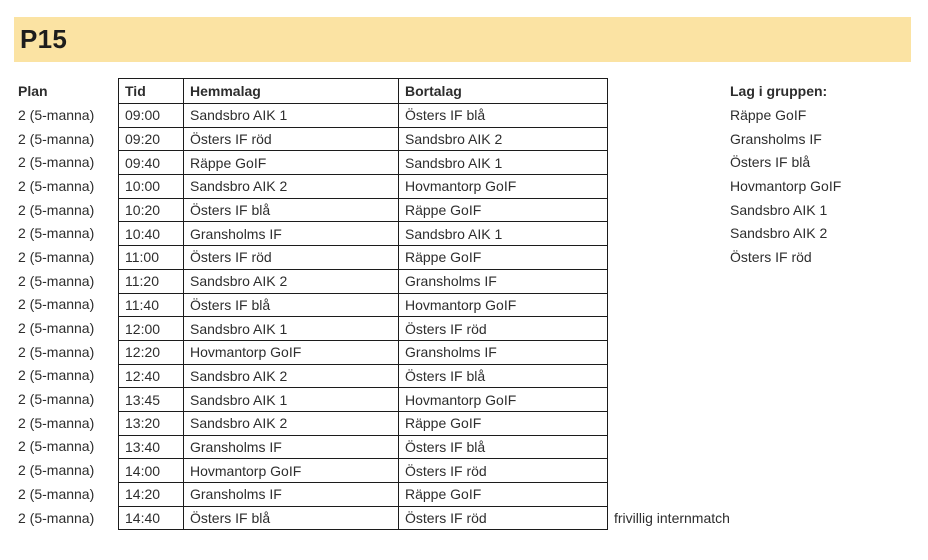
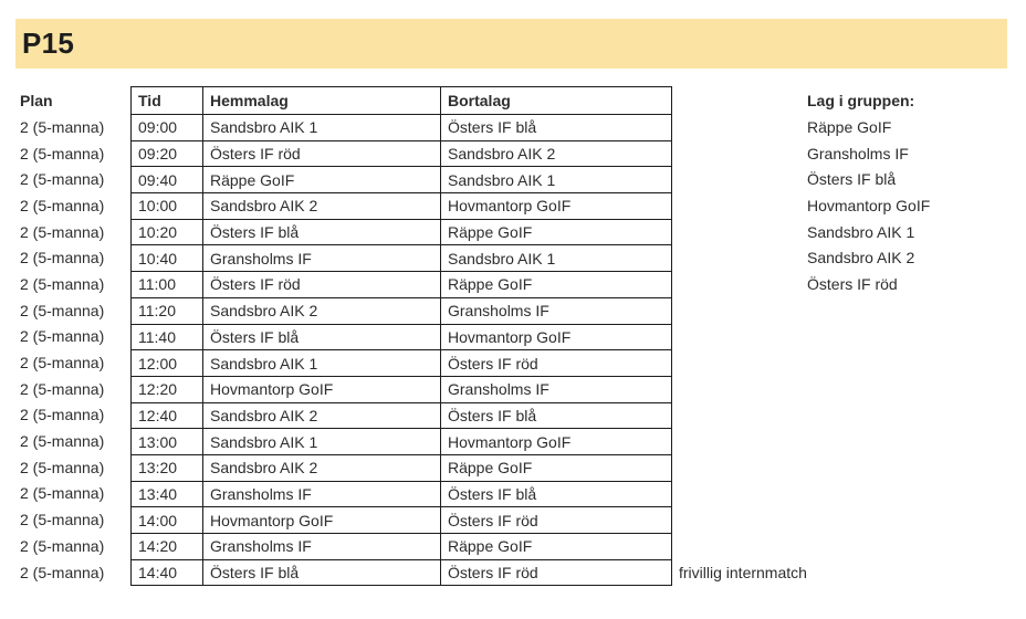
  P15
  Plan
  2 (5-manna)
  2 (5-manna)
  2 (5-manna)
  2 (5-manna)
  2 (5-manna)
  2 (5-manna)
  2 (5-manna)
  2 (5-manna)
  2 (5-manna)
  2 (5-manna)
  2 (5-manna)
  2 (5-manna)
  2 (5-manna)
  2 (5-manna)
  2 (5-manna)
  2 (5-manna)
  2 (5-manna)
  2 (5-manna)
  Tid	Hemmalag	Bortalag
  09:00	Sandsbro AIK 1	Östers IF blå
  09:20	Östers IF röd	Sandsbro AIK 2
  09:40	Räppe GoIF	Sandsbro AIK 1
  10:00	Sandsbro AIK 2	Hovmantorp GoIF
  10:20	Östers IF blå	Räppe GoIF
  10:40	Gransholms IF	Sandsbro AIK 1
  11:00	Östers IF röd	Räppe GoIF
  11:20	Sandsbro AIK 2	Gransholms IF
  11:40	Östers IF blå	Hovmantorp GoIF
  12:00	Sandsbro AIK 1	Östers IF röd
  12:20	Hovmantorp GoIF	Gransholms IF
  12:40	Sandsbro AIK 2	Östers IF blå
- 13:45	Sandsbro AIK 1	Hovmantorp GoIF
+ 13:00	Sandsbro AIK 1	Hovmantorp GoIF
  13:20	Sandsbro AIK 2	Räppe GoIF
  13:40	Gransholms IF	Östers IF blå
  14:00	Hovmantorp GoIF	Östers IF röd
  14:20	Gransholms IF	Räppe GoIF
  14:40	Östers IF blå	Östers IF röd	frivillig internmatch
  Lag i gruppen:
  Räppe GoIF
  Gransholms IF
  Östers IF blå
  Hovmantorp GoIF
  Sandsbro AIK 1
  Sandsbro AIK 2
  Östers IF röd
